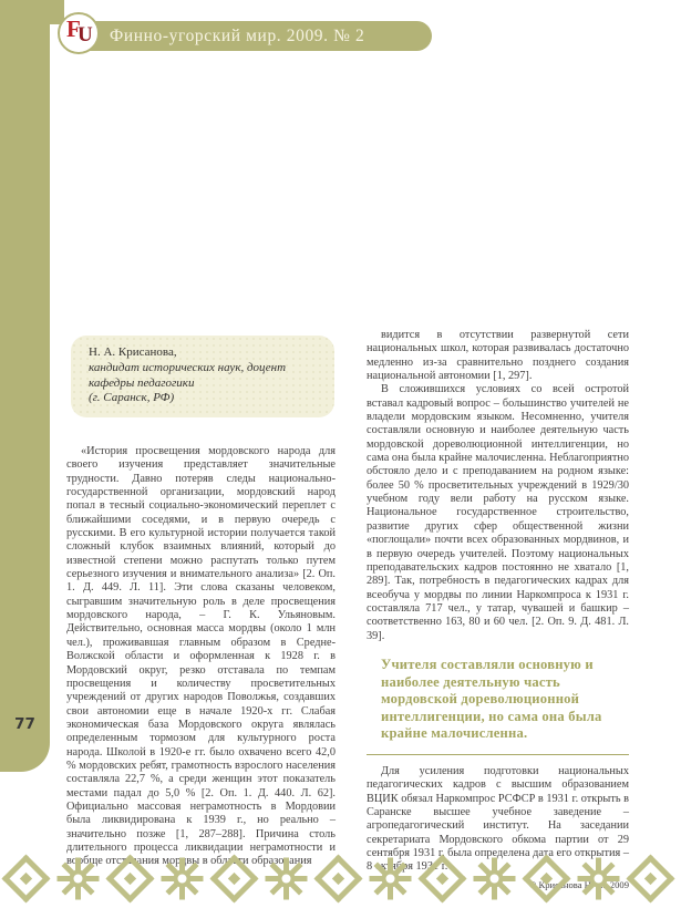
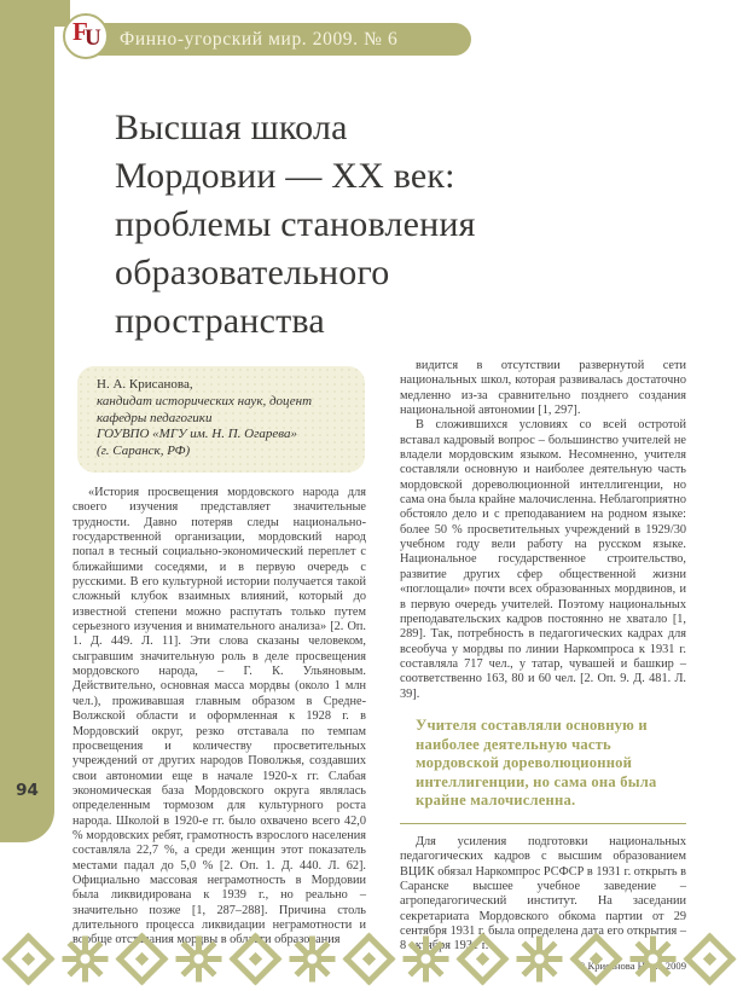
- Финно-угорский мир. 2009. № 2
+ Финно-угорский мир. 2009. № 6
  F
  U
- 77
+ 94
+ Высшая школа
+ Мордовии — XX век:
+ проблемы становления
+ образовательного
+ пространства
  Н. А. Крисанова,
  кандидат исторических наук, доцент
  кафедры педагогики
+ ГОУВПО «МГУ им. Н. П. Огарева»
  (г. Саранск, РФ)
  «История просвещения мордовского народа для своего изучения представляет значительные трудности. Давно потеряв следы национально-государственной организации, мордовский народ попал в тесный социально-экономический переплет с ближайшими соседями, и в первую очередь с русскими. В его культурной истории получается такой сложный клубок взаимных влияний, который до известной степени можно распутать только путем серьезного изучения и внимательного анализа» [2. Оп. 1. Д. 449. Л. 11]. Эти слова сказаны человеком, сыгравшим значительную роль в деле просвещения мордовского народа, – Г. К. Ульяновым. Действительно, основная масса мордвы (около 1 млн чел.), проживавшая главным образом в Средне-Волжской области и оформленная к 1928 г. в Мордовский округ, резко отставала по темпам просвещения и количеству просветительных учреждений от других народов Поволжья, создавших свои автономии еще в начале 1920-х гг. Слабая экономическая база Мордовского округа являлась определенным тормозом для культурного роста народа. Школой в 1920-е гг. было охвачено всего 42,0 % мордовских ребят, грамотность взрослого населения составляла 22,7 %, а среди женщин этот показатель местами падал до 5,0 % [2. Оп. 1. Д. 440. Л. 62]. Официально массовая неграмотность в Мордовии была ликвидирована к 1939 г., но реально – значительно позже [1, 287–288]. Причина столь длительного процесса ликвидации неграмотности и
  видится в отсутствии развернутой сети национальных школ, которая развивалась достаточно медленно из-за сравнительно позднего создания национальной автономии [1, 297].
  В сложившихся условиях со всей остротой вставал кадровый вопрос – большинство учителей не владели мордовским языком. Несомненно, учителя составляли основную и наиболее деятельную часть мордовской дореволюционной интеллигенции, но сама она была крайне малочисленна. Неблагоприятно обстояло дело и с преподаванием на родном языке: более 50 % просветительных учреждений в 1929/30 учебном году вели работу на русском языке. Национальное государственное строительство, развитие других сфер общественной жизни «поглощали» почти всех образованных мордвинов, и в первую очередь учителей. Поэтому национальных преподавательских кадров постоянно не хватало [1, 289]. Так, потребность в педагогических кадрах для всеобуча у мордвы по линии Наркомпроса к 1931 г. составляла 717 чел., у татар, чувашей и башкир – соответственно 163, 80 и 60 чел. [2. Оп. 9. Д. 481. Л. 39].
  Учителя составляли основную и наиболее деятельную часть мордовской дореволюционной интеллигенции, но сама она была крайне малочисленна.
  Для усиления подготовки национальных педагогических кадров с высшим образованием ВЦИК обязал Наркомпрос РСФСР в 1931 г. открыть в Саранске высшее учебное заведение – агропедагогический институт. На заседании секретариата Мордовского обкома партии от 29
